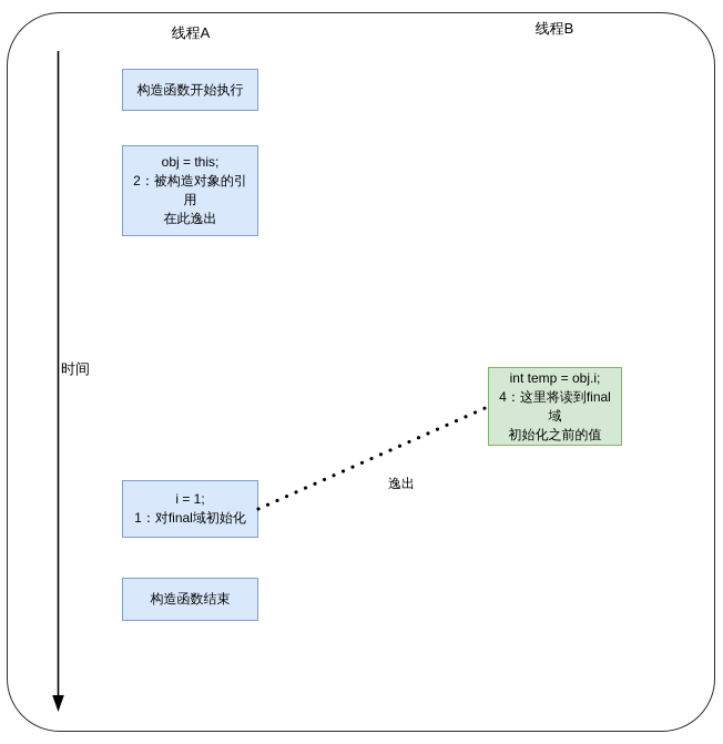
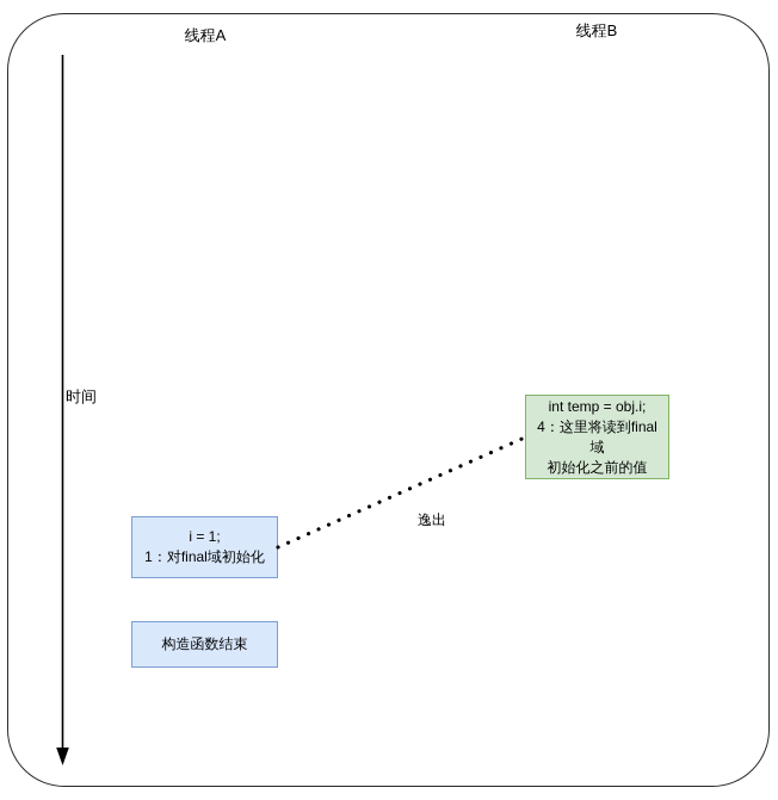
  线程A
  线程B
  时间
- 构造函数开始执行
- obj = this;
- 2：被构造对象的引用
- 在此逸出
  int temp = obj.i;
  4：这里将读到final域
  初始化之前的值
  i = 1;
  1：对final域初始化
  构造函数结束
  逸出
